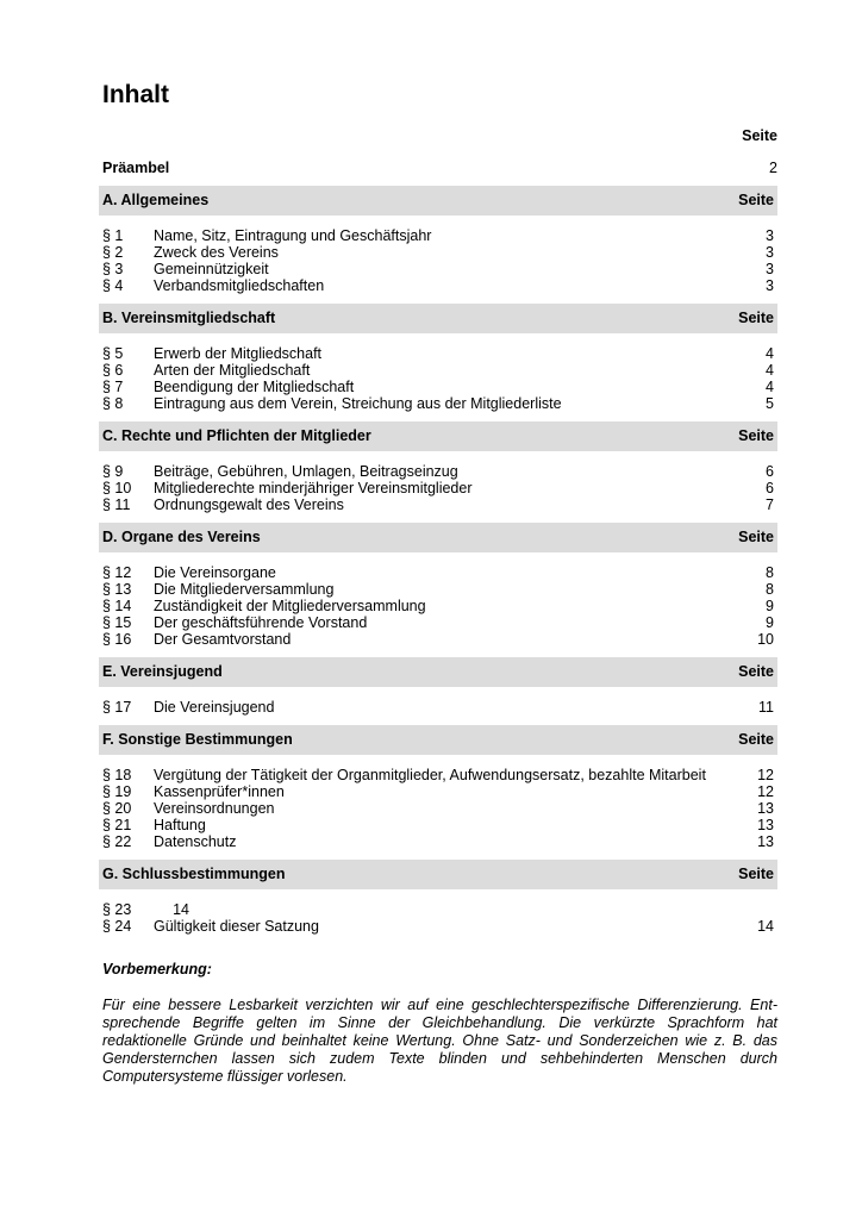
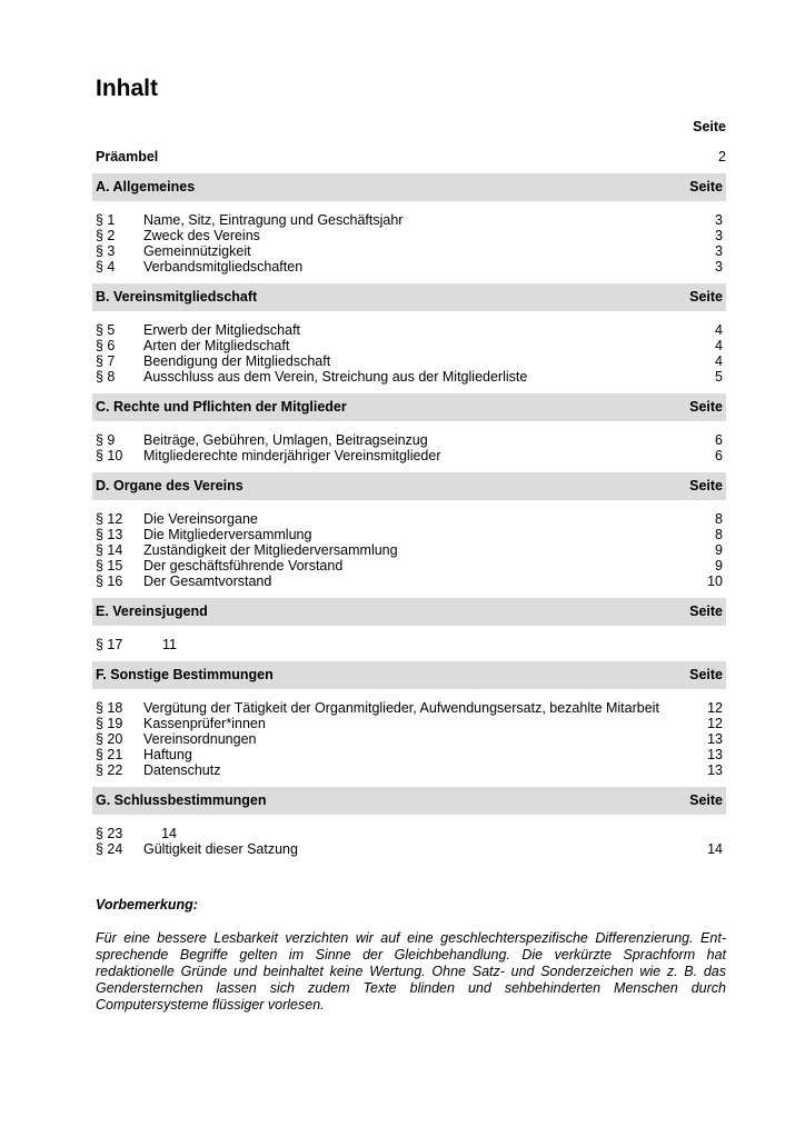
  Inhalt
  Seite
  Präambel
  2
  A. Allgemeines
  Seite
  § 1
  Name, Sitz, Eintragung und Geschäftsjahr
  3
  § 2
  Zweck des Vereins
  3
  § 3
  Gemeinnützigkeit
  3
  § 4
  Verbandsmitgliedschaften
  3
  B. Vereinsmitgliedschaft
  Seite
  § 5
  Erwerb der Mitgliedschaft
  4
  § 6
  Arten der Mitgliedschaft
  4
  § 7
  Beendigung der Mitgliedschaft
  4
  § 8
- Eintragung aus dem Verein, Streichung aus der Mitgliederliste
+ Ausschluss aus dem Verein, Streichung aus der Mitgliederliste
  5
  C. Rechte und Pflichten der Mitglieder
  Seite
  § 9
  Beiträge, Gebühren, Umlagen, Beitragseinzug
  6
  § 10
  Mitgliederechte minderjähriger Vereinsmitglieder
  6
- § 11
- Ordnungsgewalt des Vereins
- 7
  D. Organe des Vereins
  Seite
  § 12
  Die Vereinsorgane
  8
  § 13
  Die Mitgliederversammlung
  8
  § 14
  Zuständigkeit der Mitgliederversammlung
  9
  § 15
  Der geschäftsführende Vorstand
  9
  § 16
  Der Gesamtvorstand
  10
  E. Vereinsjugend
  Seite
  § 17
- Die Vereinsjugend
  11
  F. Sonstige Bestimmungen
  Seite
  § 18
  Vergütung der Tätigkeit der Organmitglieder, Aufwendungsersatz, bezahlte Mitarbeit
  12
  § 19
  Kassenprüfer*innen
  12
  § 20
  Vereinsordnungen
  13
  § 21
  Haftung
  13
  § 22
  Datenschutz
  13
  G. Schlussbestimmungen
  Seite
  § 23
  14
  § 24
  Gültigkeit dieser Satzung
  14
  Vorbemerkung:
  Für eine bessere Lesbarkeit verzichten wir auf eine geschlechterspezifische Differenzierung. Ent­sprechende Begriffe gelten im Sinne der Gleichbehandlung. Die verkürzte Sprachform hat redaktionelle Gründe und beinhaltet keine Wertung. Ohne Satz- und Sonderzeichen wie z. B. das Gendersternchen lassen sich zudem Texte blinden und sehbehinderten Menschen durch Computersysteme flüssiger vorlesen.
